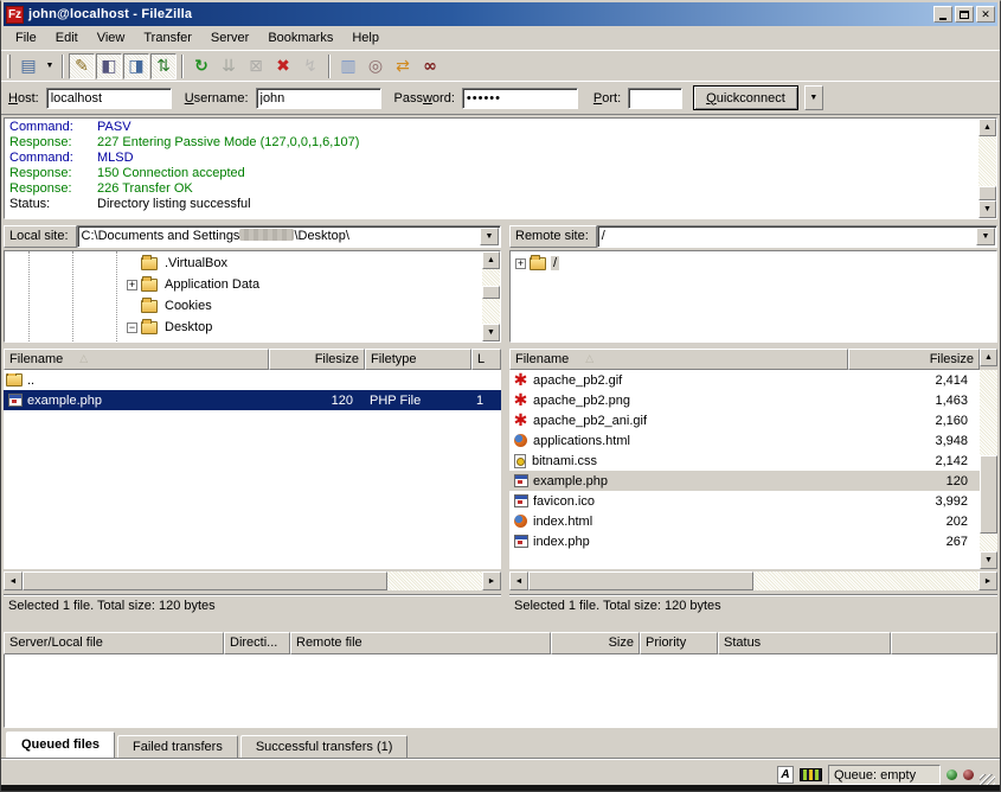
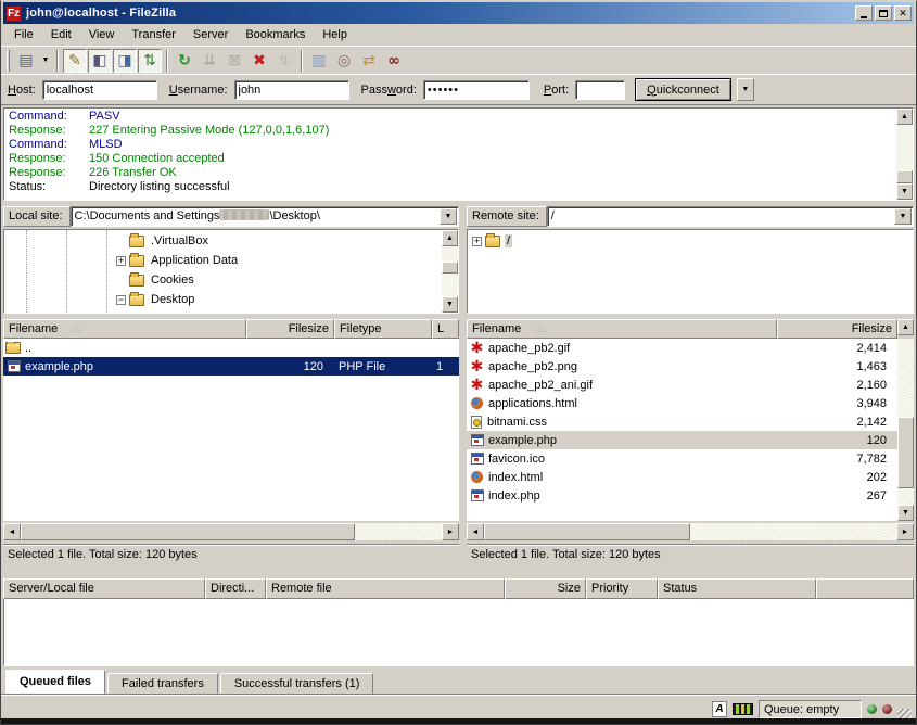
  Fz
  john@localhost - FileZilla
  ✕
  File
  Edit
  View
  Transfer
  Server
  Bookmarks
  Help
  ▤
  ✎
  ◧
  ◨
  ⇅
  ↻
  ⇊
  ⊠
  ✖
  ↯
  ▥
  ◎
  ⇄
  ∞
  Host:
  localhost
  Username:
  john
  Password:
  ••••••
  Port:
  Quickconnect
  Command:
  PASV
  Response:
  227 Entering Passive Mode (127,0,0,1,6,107)
  Command:
  MLSD
  Response:
  150 Connection accepted
  Response:
  226 Transfer OK
  Status:
  Directory listing successful
  Local site:
  C:\Documents and Settings \Desktop\
  .VirtualBox
  +
  Application Data
  Cookies
  −
  Desktop
  Filename
  △
  Filesize
  Filetype
  L
  ..
  example.php
  120
  PHP File
  1
  Selected 1 file. Total size: 120 bytes
  Remote site:
  /
  +
  /
  Filename
  △
  Filesize
  ✱
  apache_pb2.gif
  2,414
  ✱
  apache_pb2.png
  1,463
  ✱
  apache_pb2_ani.gif
  2,160
  applications.html
  3,948
  bitnami.css
  2,142
  example.php
  120
  favicon.ico
- 3,992
+ 7,782
  index.html
  202
  index.php
  267
  Selected 1 file. Total size: 120 bytes
  Server/Local file
  Directi...
  Remote file
  Size
  Priority
  Status
  Queued files
  Failed transfers
  Successful transfers (1)
  A
  Queue: empty
